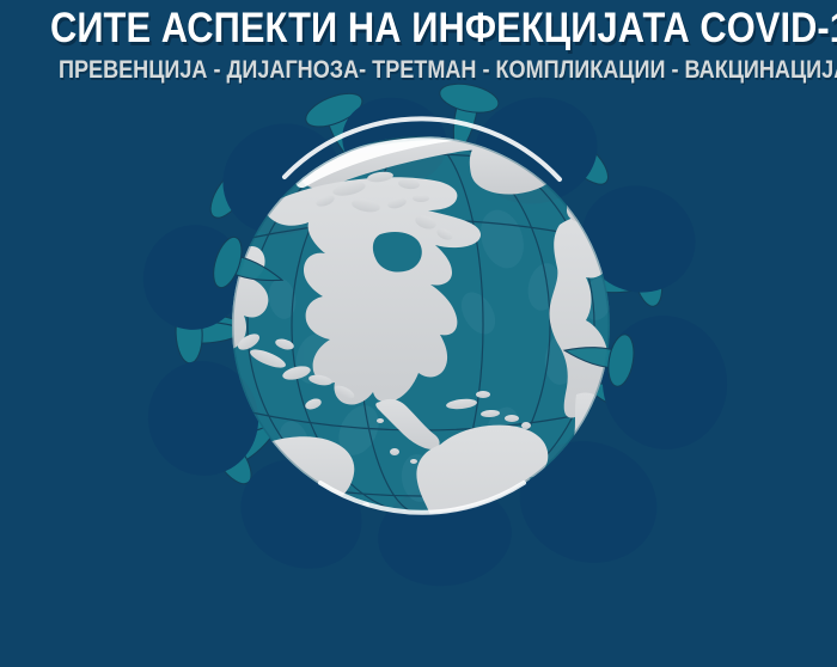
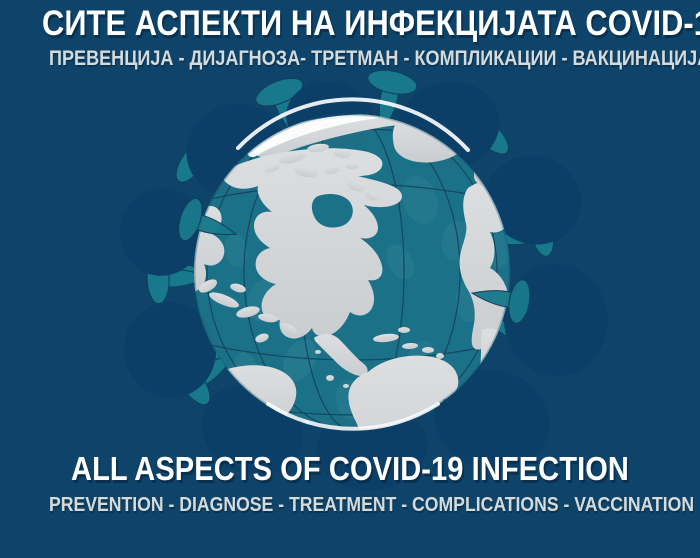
  СИТЕ АСПЕКТИ НА ИНФЕКЦИЈАТА COVID-
  ПРЕВЕНЦИЈА - ДИЈАГНОЗА- ТРЕТМАН - КОМПЛИКАЦИИ - ВАКЦИНАЦИЈ
+ ALL ASPECTS OF COVID-19 INFECTION
+ PREVENTION - DIAGNOSE - TREATMENT - COMPLICATIONS - VACCINATION
